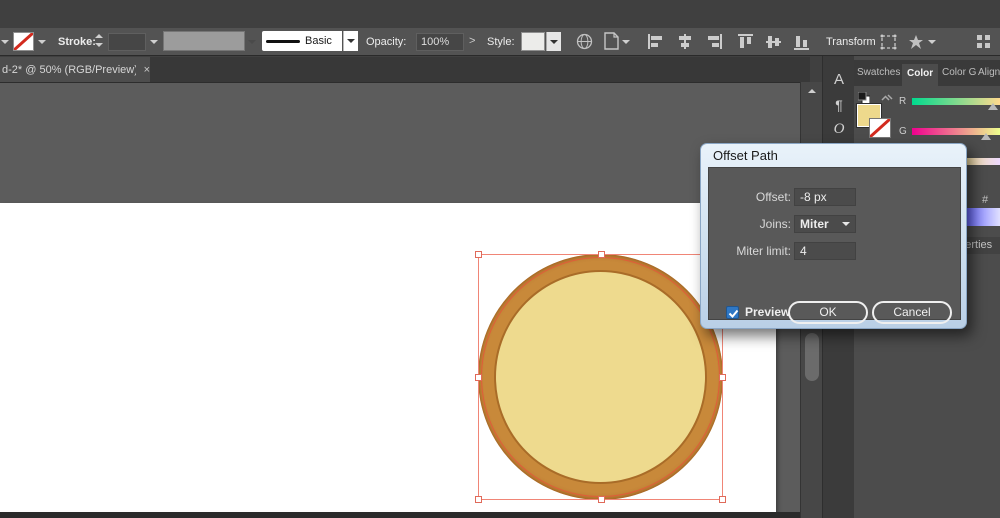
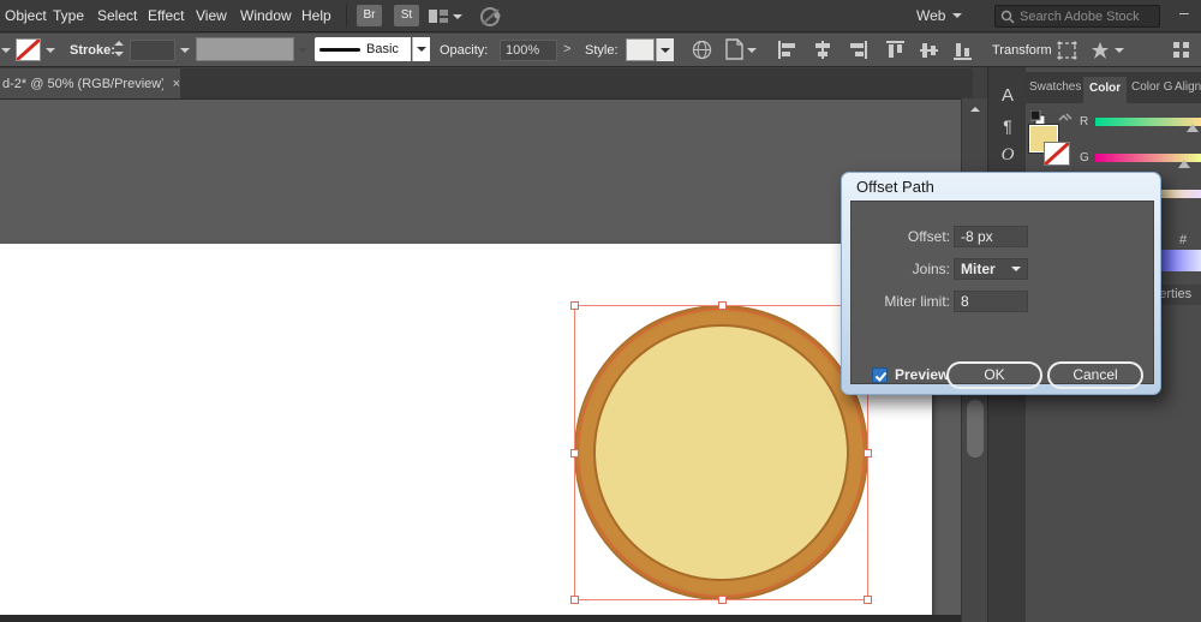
+ Object
+ Type
+ Select
+ Effect
+ View
+ Window
+ Help
+ Br
+ St
+ Web
+ Search Adobe Stock
+ –
  Stroke:
  Basic
  Opacity:
  100%
  >
  Style:
  Transform
  d-2* @ 50% (RGB/Preview
  ×
  A
  ¶
  O
  Swatches
  Color
  Align
  R
  G
  #
  Offset Path
  Offset:
  -8 px
  Joins:
  Miter
  Miter limit:
- 4
+ 8
  Preview
  OK
  Cancel
